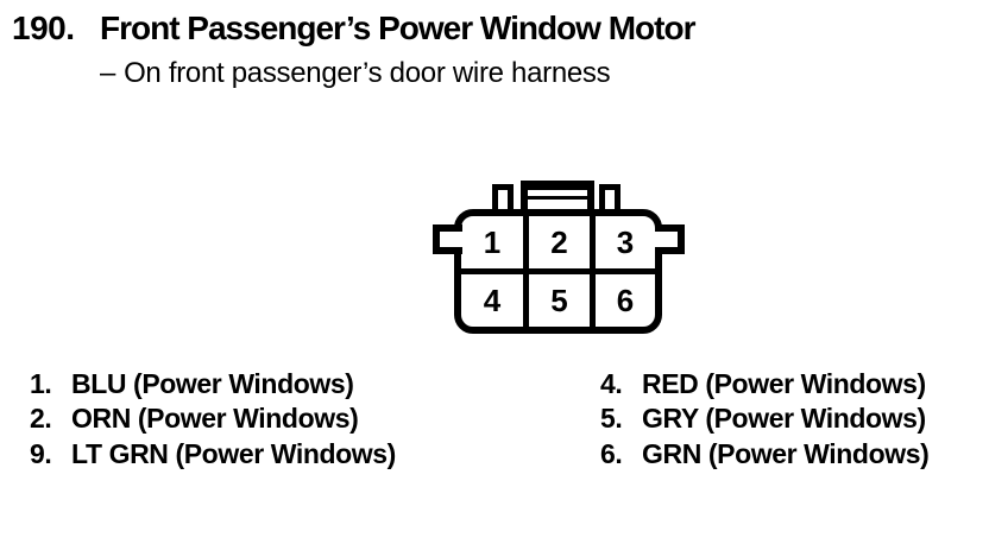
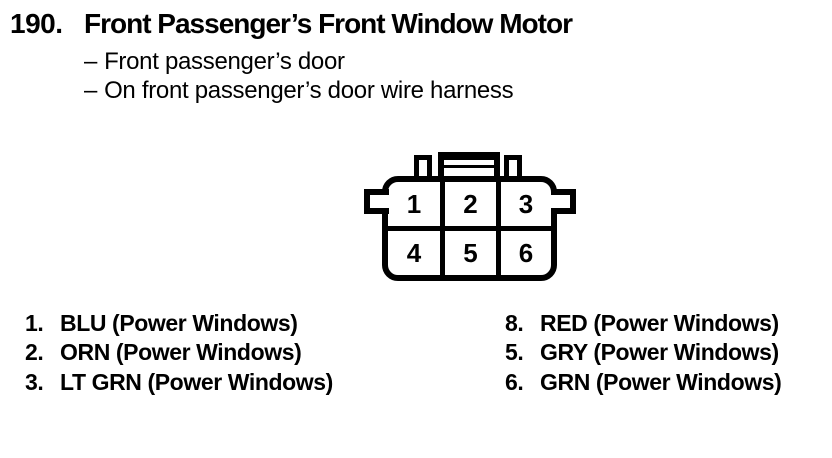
  190.
- Front Passenger’s Power Window Motor
+ Front Passenger’s Front Window Motor
+ – Front passenger’s door
  – On front passenger’s door wire harness
  1
  2
  3
  4
  5
  6
  1. BLU (Power Windows)
  2. ORN (Power Windows)
- 9. LT GRN (Power Windows)
+ 3. LT GRN (Power Windows)
- 4. RED (Power Windows)
+ 8. RED (Power Windows)
  5. GRY (Power Windows)
  6. GRN (Power Windows)
